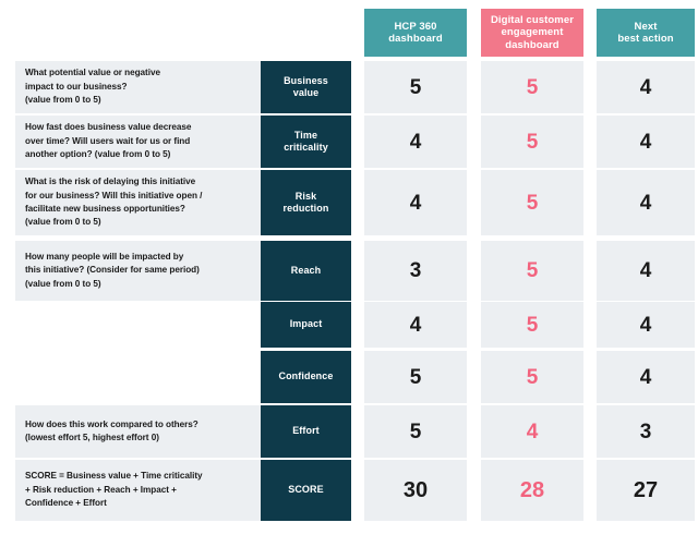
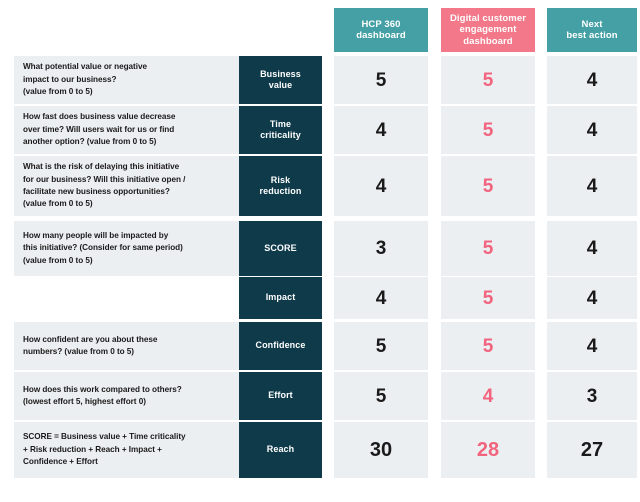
  HCP 360
  dashboard
  Digital customer
  engagement
  dashboard
  Next
  best action
  What potential value or negative
  impact to our business?
  (value from 0 to 5)
  Business
  value
  5
  5
  4
  How fast does business value decrease
  over time? Will users wait for us or find
  another option? (value from 0 to 5)
  Time
  criticality
  4
  5
  4
  What is the risk of delaying this initiative
  for our business? Will this initiative open /
  facilitate new business opportunities?
  (value from 0 to 5)
  Risk
  reduction
  4
  5
  4
  How many people will be impacted by
  this initiative? (Consider for same period)
  (value from 0 to 5)
- Reach
+ SCORE
  3
  5
  4
  Impact
  4
  5
  4
+ How confident are you about these
+ numbers? (value from 0 to 5)
  Confidence
  5
  5
  4
  How does this work compared to others?
  (lowest effort 5, highest effort 0)
  Effort
  5
  4
  3
  SCORE = Business value + Time criticality
  + Risk reduction + Reach + Impact +
  Confidence + Effort
- SCORE
+ Reach
  30
  28
  27
